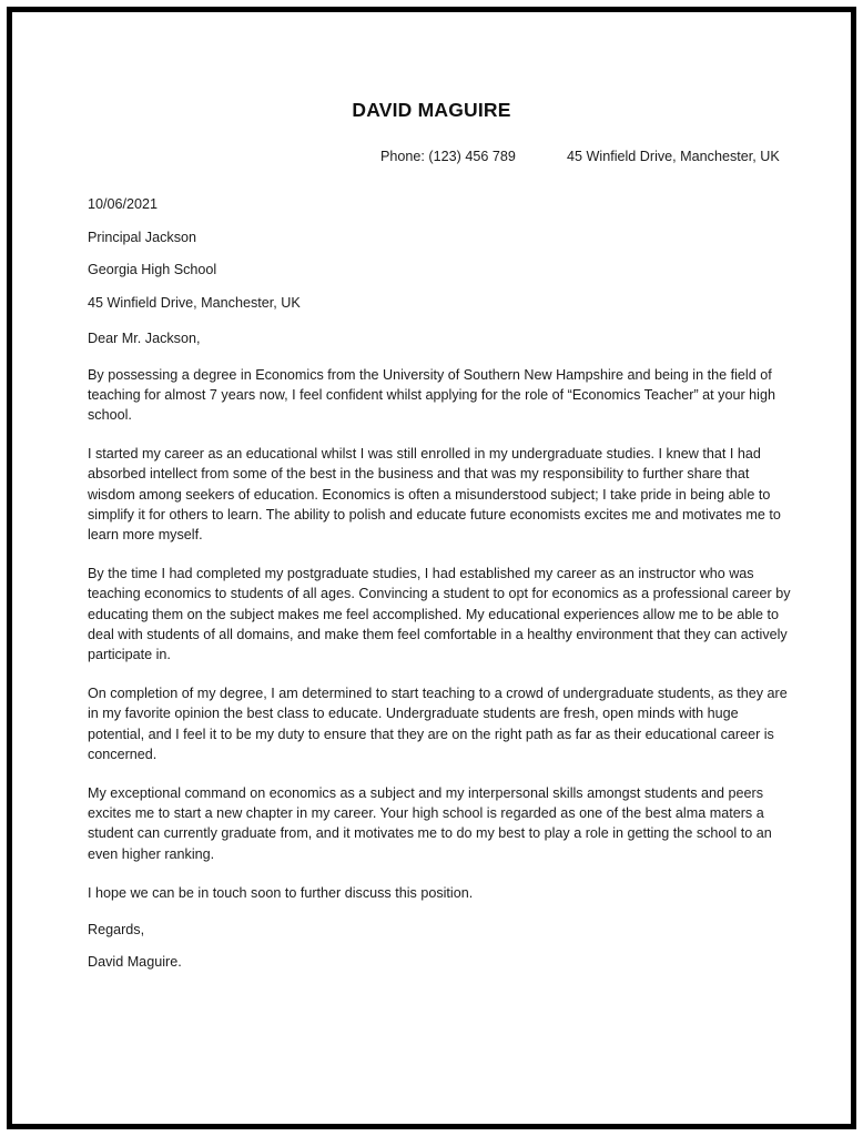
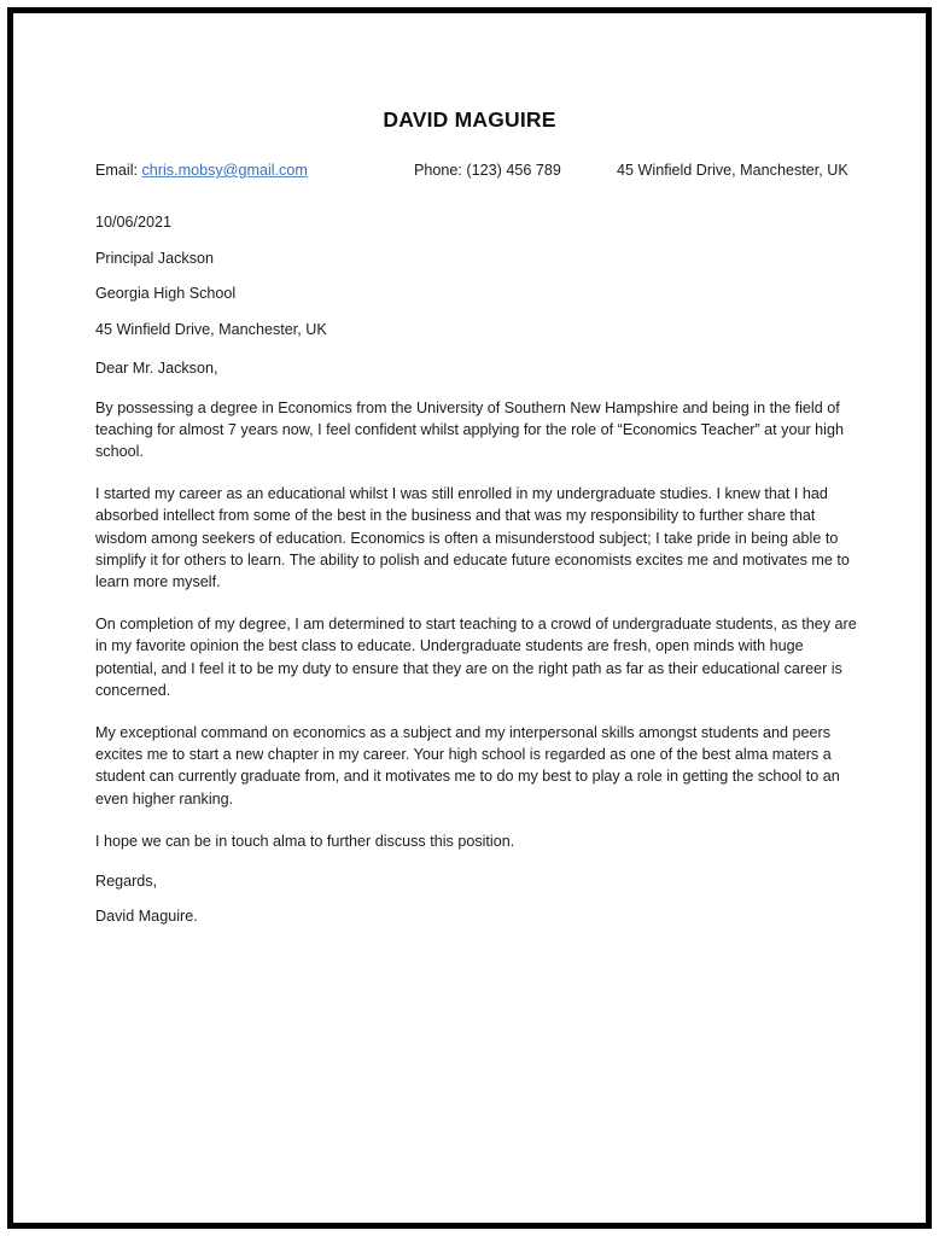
  DAVID MAGUIRE
+ Email: chris.mobsy@gmail.com
  Phone: (123) 456 789
  45 Winfield Drive, Manchester, UK
  10/06/2021
  Principal Jackson
  Georgia High School
  45 Winfield Drive, Manchester, UK
  Dear Mr. Jackson,
  By possessing a degree in Economics from the University of Southern New Hampshire and being in the field of teaching for almost 7 years now, I feel confident whilst applying for the role of “Economics Teacher” at your high school.
  I started my career as an educational whilst I was still enrolled in my undergraduate studies. I knew that I had absorbed intellect from some of the best in the business and that was my responsibility to further share that wisdom among seekers of education. Economics is often a misunderstood subject; I take pride in being able to simplify it for others to learn. The ability to polish and educate future economists excites me and motivates me to learn more myself.
- By the time I had completed my postgraduate studies, I had established my career as an instructor who was teaching economics to students of all ages. Convincing a student to opt for economics as a professional career by educating them on the subject makes me feel accomplished. My educational experiences allow me to be able to deal with students of all domains, and make them feel comfortable in a healthy environment that they can actively participate in.
  On completion of my degree, I am determined to start teaching to a crowd of undergraduate students, as they are in my favorite opinion the best class to educate. Undergraduate students are fresh, open minds with huge potential, and I feel it to be my duty to ensure that they are on the right path as far as their educational career is concerned.
  My exceptional command on economics as a subject and my interpersonal skills amongst students and peers excites me to start a new chapter in my career. Your high school is regarded as one of the best alma maters a student can currently graduate from, and it motivates me to do my best to play a role in getting the school to an even higher ranking.
- I hope we can be in touch soon to further discuss this position.
+ I hope we can be in touch alma to further discuss this position.
  Regards,
  David Maguire.
